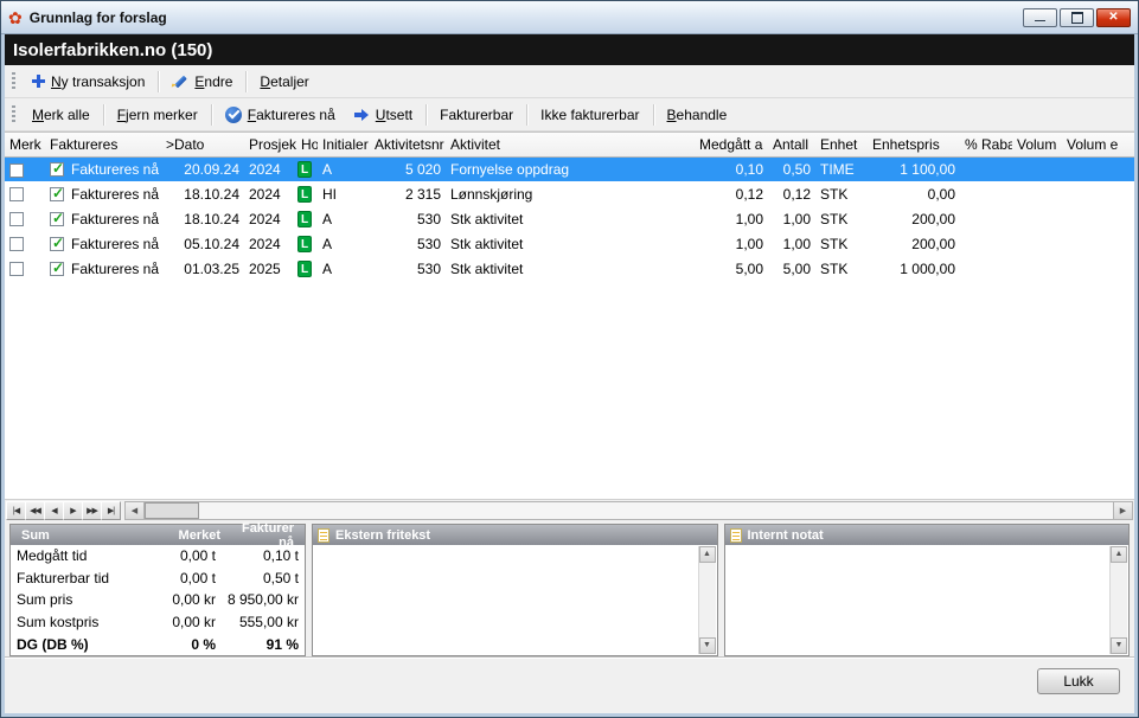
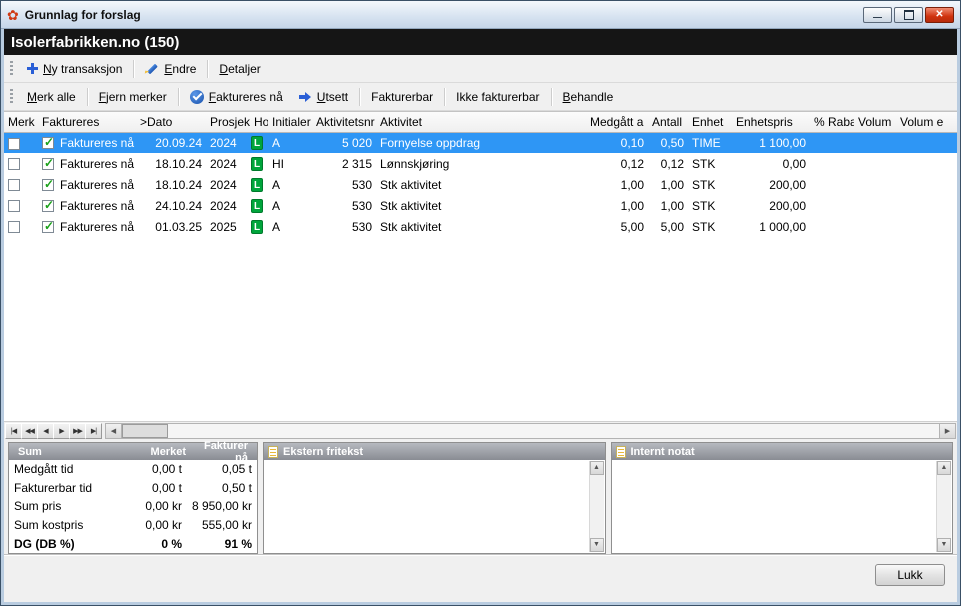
  ✿
  Grunnlag for forslag
  Isolerfabrikken.no (150)
  Ny transaksjon
  Endre
  Detaljer
  Merk alle
  Fjern merker
  Faktureres nå
  Utsett
  Fakturerbar
  Ikke fakturerbar
  Behandle
  Merk	Faktureres	>Dato	Prosjek	Ho	Initialer	Aktivitetsnr	Aktivitet	Medgått a	Antall	Enhet	Enhetspris	% Raba	Volum	Volum e
  	Faktureres nå	20.09.24	2024	L	A	5 020	Fornyelse oppdrag	0,10	0,50	TIME	1 100,00
  	Faktureres nå	18.10.24	2024	L	HI	2 315	Lønnskjøring	0,12	0,12	STK	0,00
  	Faktureres nå	18.10.24	2024	L	A	530	Stk aktivitet	1,00	1,00	STK	200,00
- 	Faktureres nå	05.10.24	2024	L	A	530	Stk aktivitet	1,00	1,00	STK	200,00
+ 	Faktureres nå	24.10.24	2024	L	A	530	Stk aktivitet	1,00	1,00	STK	200,00
  	Faktureres nå	01.03.25	2025	L	A	530	Stk aktivitet	5,00	5,00	STK	1 000,00
  Sum
  Merket
  Fakturer nå
  Medgått tid
  0,00 t
- 0,10 t
+ 0,05 t
  Fakturerbar tid
  0,00 t
  0,50 t
  Sum pris
  0,00 kr
  8 950,00 kr
  Sum kostpris
  0,00 kr
  555,00 kr
  DG (DB %)
  0 %
  91 %
  Ekstern fritekst
  Internt notat
  Lukk
